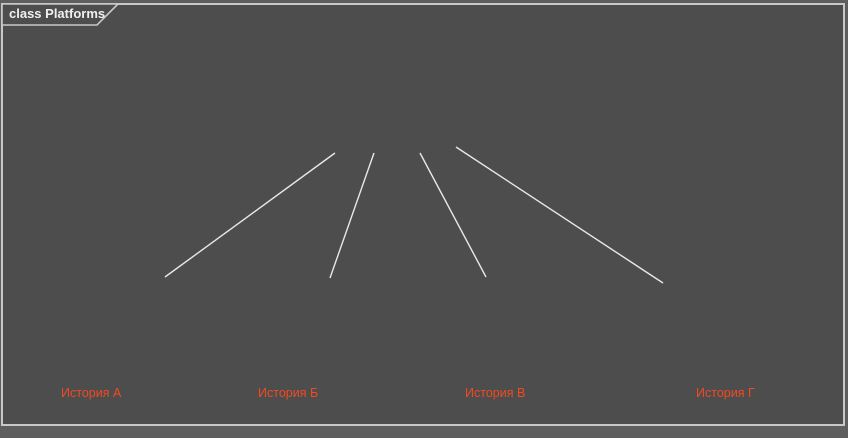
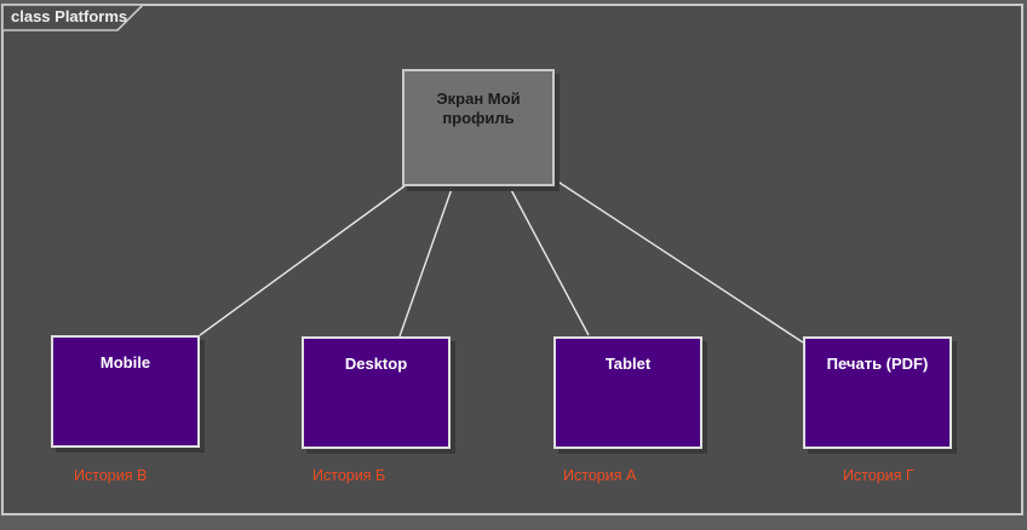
  class Platforms
+ Экран Мой профиль
+ Mobile
+ Desktop
+ Tablet
+ Печать (PDF)
- История А
+ История В
  История Б
- История В
+ История А
  История Г
